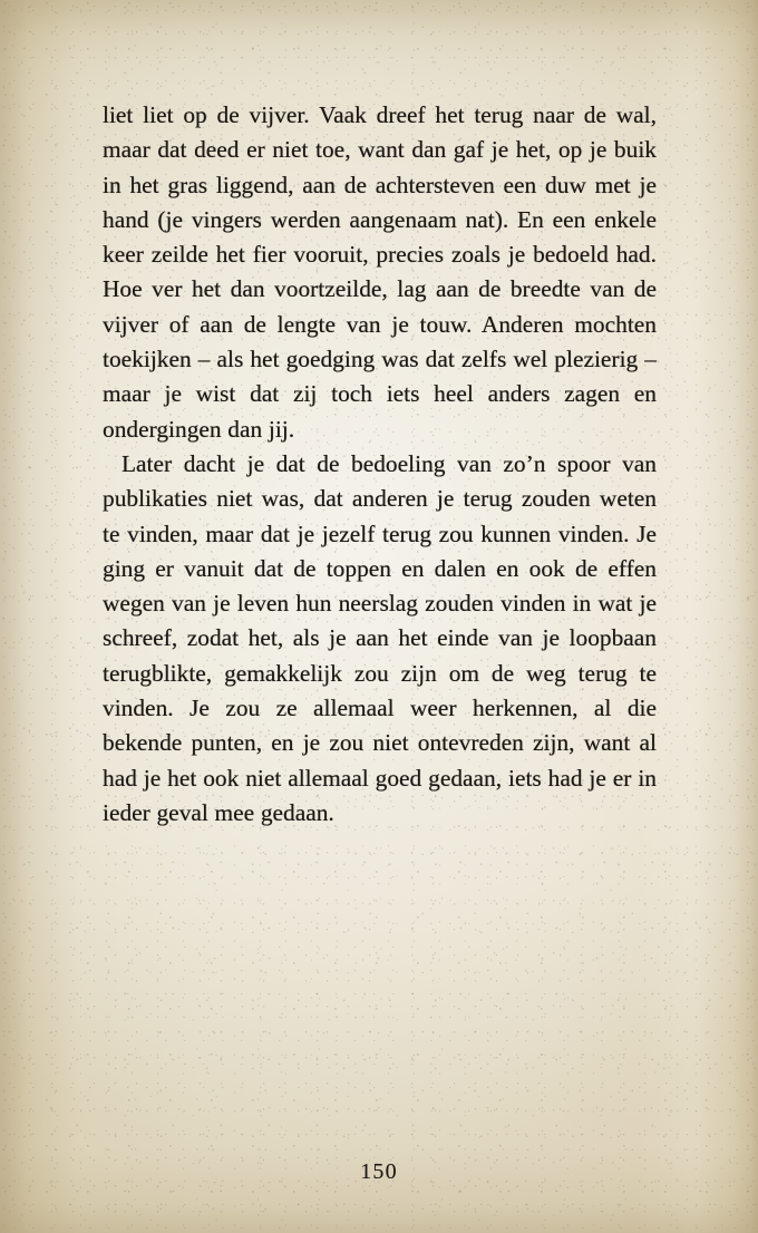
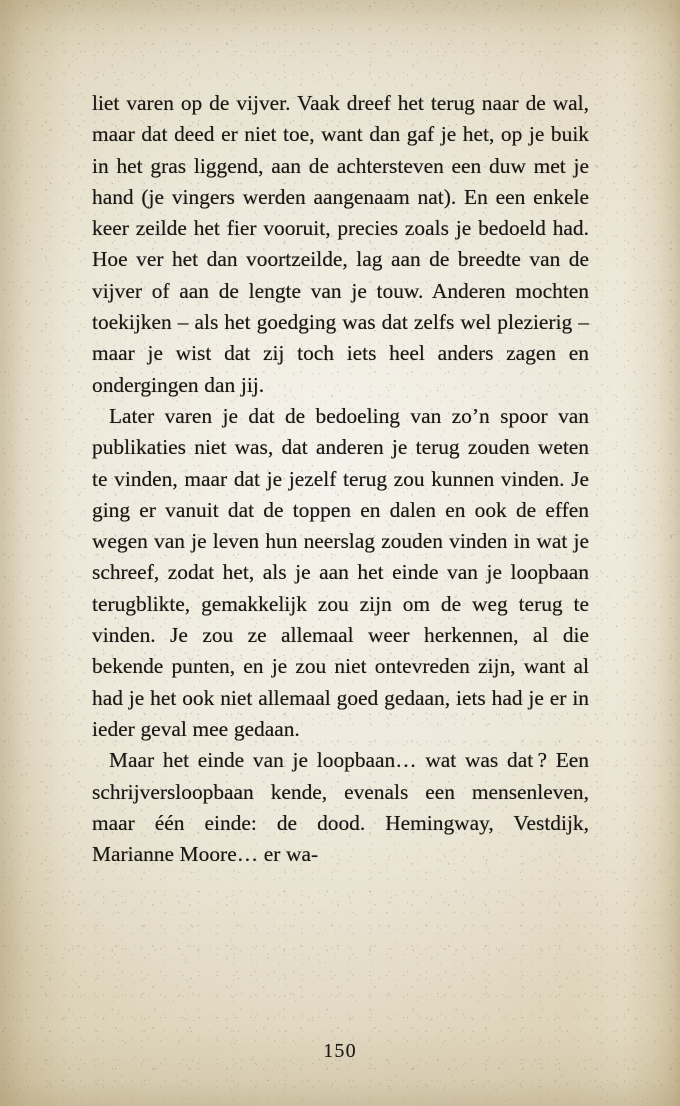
- liet liet op de vijver. Vaak dreef het terug naar de wal, maar dat deed er niet toe, want dan gaf je het, op je buik in het gras liggend, aan de achtersteven een duw met je hand (je vingers werden aangenaam nat). En een enkele keer zeilde het fier vooruit, precies zoals je bedoeld had. Hoe ver het dan voortzeilde, lag aan de breedte van de vijver of aan de lengte van je touw. Anderen mochten toekijken – als het goedging was dat zelfs wel plezierig – maar je wist dat zij toch iets heel anders zagen en ondergingen dan jij.
+ liet varen op de vijver. Vaak dreef het terug naar de wal, maar dat deed er niet toe, want dan gaf je het, op je buik in het gras liggend, aan de achtersteven een duw met je hand (je vingers werden aangenaam nat). En een enkele keer zeilde het fier vooruit, precies zoals je bedoeld had. Hoe ver het dan voortzeilde, lag aan de breedte van de vijver of aan de lengte van je touw. Anderen mochten toekijken – als het goedging was dat zelfs wel plezierig – maar je wist dat zij toch iets heel anders zagen en ondergingen dan jij.
- Later dacht je dat de bedoeling van zo’n spoor van publikaties niet was, dat anderen je terug zouden weten te vinden, maar dat je jezelf terug zou kunnen vinden. Je ging er vanuit dat de toppen en dalen en ook de effen wegen van je leven hun neerslag zouden vinden in wat je schreef, zodat het, als je aan het einde van je loopbaan terugblikte, gemakkelijk zou zijn om de weg terug te vinden. Je zou ze allemaal weer herkennen, al die bekende punten, en je zou niet ontevreden zijn, want al had je het ook niet allemaal goed gedaan, iets had je er in ieder geval mee gedaan.
+ Later varen je dat de bedoeling van zo’n spoor van publikaties niet was, dat anderen je terug zouden weten te vinden, maar dat je jezelf terug zou kunnen vinden. Je ging er vanuit dat de toppen en dalen en ook de effen wegen van je leven hun neerslag zouden vinden in wat je schreef, zodat het, als je aan het einde van je loopbaan terugblikte, gemakkelijk zou zijn om de weg terug te vinden. Je zou ze allemaal weer herkennen, al die bekende punten, en je zou niet ontevreden zijn, want al had je het ook niet allemaal goed gedaan, iets had je er in ieder geval mee gedaan.
+ Maar het einde van je loopbaan… wat was dat ? Een schrijversloopbaan kende, evenals een mensenleven, maar één einde: de dood. Hemingway, Vestdijk, Marianne Moore… er wa-
  150
